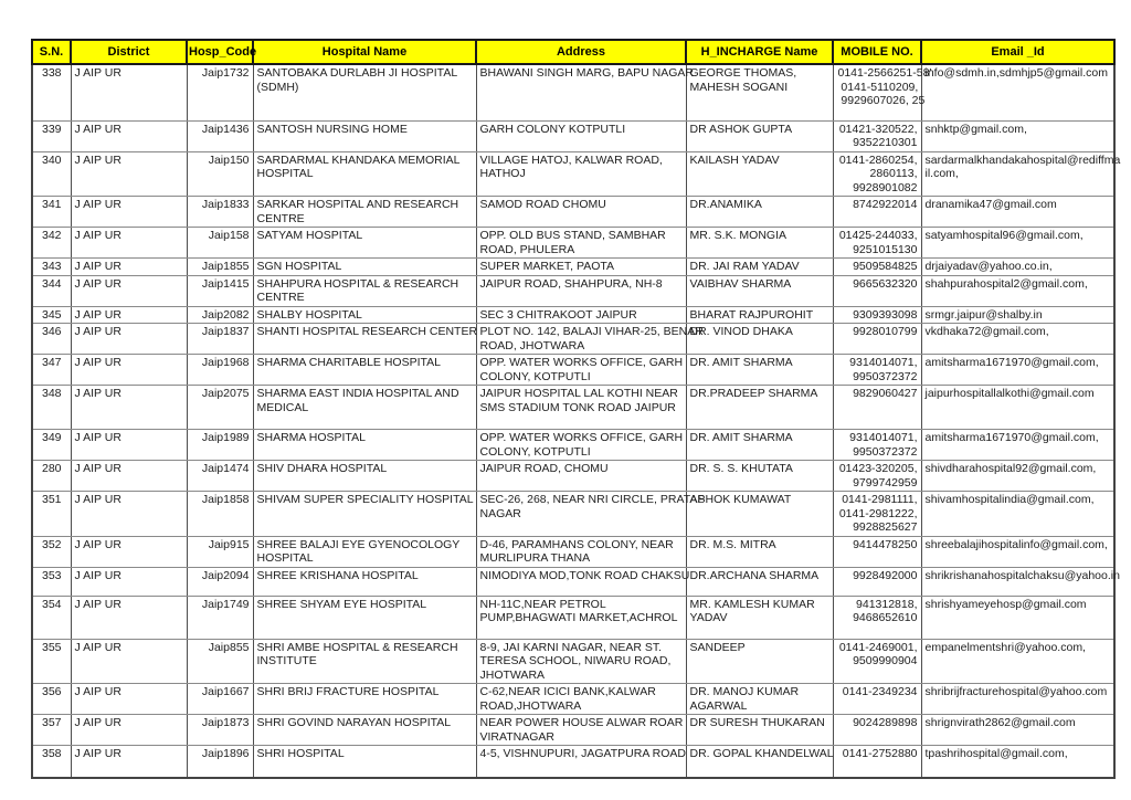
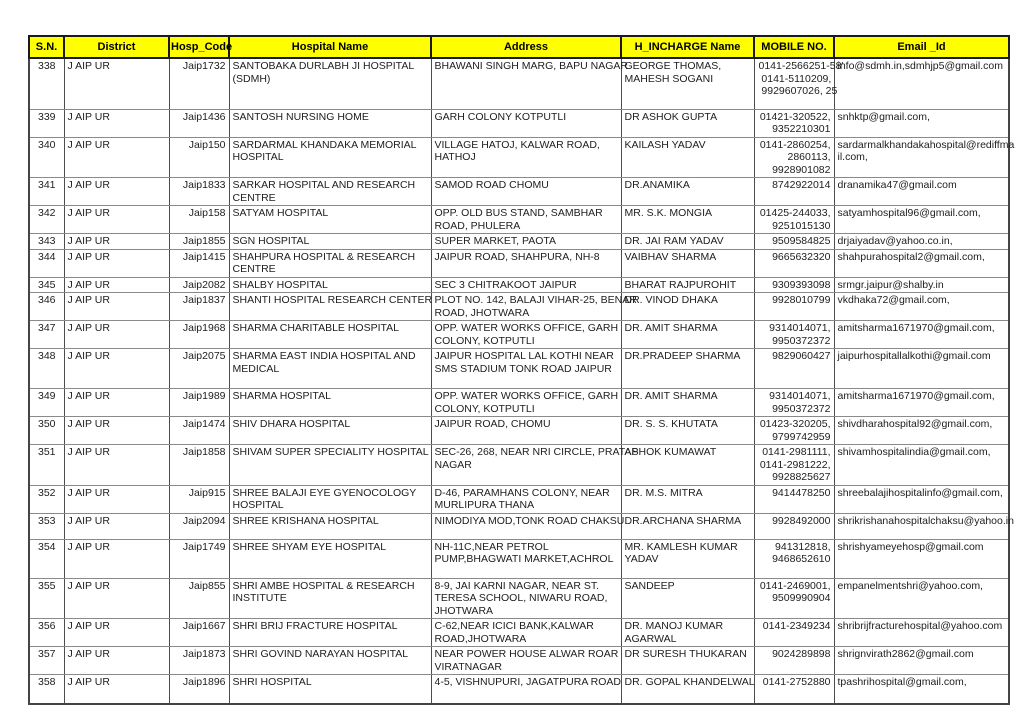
  S.N.	District	Hosp_Code	Hospital Name	Address	H_INCHARGE Name	MOBILE NO.	Email _Id
  338	J AIP UR	Jaip1732	SANTOBAKA DURLABH JI HOSPITAL (SDMH)	BHAWANI SINGH MARG, BAPU NAGAR	GEORGE THOMAS, MAHESH SOGANI	0141-2566251-58 0141-5110209, 9929607026, 25	info@sdmh.in,sdmhjp5@gmail.com
  339	J AIP UR	Jaip1436	SANTOSH NURSING HOME	GARH COLONY KOTPUTLI	DR ASHOK GUPTA	01421-320522, 9352210301	snhktp@gmail.com,
  340	J AIP UR	Jaip150	SARDARMAL KHANDAKA MEMORIAL HOSPITAL	VILLAGE HATOJ, KALWAR ROAD, HATHOJ	KAILASH YADAV	0141-2860254, 2860113, 9928901082	sardarmalkhandakahospital@rediffma il.com,
  341	J AIP UR	Jaip1833	SARKAR HOSPITAL AND RESEARCH CENTRE	SAMOD ROAD CHOMU	DR.ANAMIKA	8742922014	dranamika47@gmail.com
  342	J AIP UR	Jaip158	SATYAM HOSPITAL	OPP. OLD BUS STAND, SAMBHAR ROAD, PHULERA	MR. S.K. MONGIA	01425-244033, 9251015130	satyamhospital96@gmail.com,
  343	J AIP UR	Jaip1855	SGN HOSPITAL	SUPER MARKET, PAOTA	DR. JAI RAM YADAV	9509584825	drjaiyadav@yahoo.co.in,
  344	J AIP UR	Jaip1415	SHAHPURA HOSPITAL & RESEARCH CENTRE	JAIPUR ROAD, SHAHPURA, NH-8	VAIBHAV SHARMA	9665632320	shahpurahospital2@gmail.com,
  345	J AIP UR	Jaip2082	SHALBY HOSPITAL	SEC 3 CHITRAKOOT JAIPUR	BHARAT RAJPUROHIT	9309393098	srmgr.jaipur@shalby.in
  346	J AIP UR	Jaip1837	SHANTI HOSPITAL RESEARCH CENTER	PLOT NO. 142, BALAJI VIHAR-25, BEN ROAD, JHOTWARA	DR. VINOD DHAKA	9928010799	vkdhaka72@gmail.com,
  347	J AIP UR	Jaip1968	SHARMA CHARITABLE HOSPITAL	OPP. WATER WORKS OFFICE, GARH COLONY, KOTPUTLI	DR. AMIT SHARMA	9314014071, 9950372372	amitsharma1671970@gmail.com,
  348	J AIP UR	Jaip2075	SHARMA EAST INDIA HOSPITAL AND MEDICAL	JAIPUR HOSPITAL LAL KOTHI NEAR SMS STADIUM TONK ROAD JAIPUR	DR.PRADEEP SHARMA	9829060427	jaipurhospitallalkothi@gmail.com
  349	J AIP UR	Jaip1989	SHARMA HOSPITAL	OPP. WATER WORKS OFFICE, GARH COLONY, KOTPUTLI	DR. AMIT SHARMA	9314014071, 9950372372	amitsharma1671970@gmail.com,
- 280	J AIP UR	Jaip1474	SHIV DHARA HOSPITAL	JAIPUR ROAD, CHOMU	DR. S. S. KHUTATA	01423-320205, 9799742959	shivdharahospital92@gmail.com,
+ 350	J AIP UR	Jaip1474	SHIV DHARA HOSPITAL	JAIPUR ROAD, CHOMU	DR. S. S. KHUTATA	01423-320205, 9799742959	shivdharahospital92@gmail.com,
  351	J AIP UR	Jaip1858	SHIVAM SUPER SPECIALITY HOSPITAL	SEC-26, 268, NEAR NRI CIRCLE, PRAT NAGAR	ASHOK KUMAWAT	0141-2981111, 0141-2981222, 9928825627	shivamhospitalindia@gmail.com,
  352	J AIP UR	Jaip915	SHREE BALAJI EYE GYENOCOLOGY HOSPITAL	D-46, PARAMHANS COLONY, NEAR MURLIPURA THANA	DR. M.S. MITRA	9414478250	shreebalajihospitalinfo@gmail.com,
  353	J AIP UR	Jaip2094	SHREE KRISHANA HOSPITAL	NIMODIYA MOD,TONK ROAD CHAKSU	DR.ARCHANA SHARMA	9928492000	shrikrishanahospitalchaksu@yahoo.in
  354	J AIP UR	Jaip1749	SHREE SHYAM EYE HOSPITAL	NH-11C,NEAR PETROL PUMP,BHAGWATI MARKET,ACHROL	MR. KAMLESH KUMAR YADAV	941312818, 9468652610	shrishyameyehosp@gmail.com
  355	J AIP UR	Jaip855	SHRI AMBE HOSPITAL & RESEARCH INSTITUTE	8-9, JAI KARNI NAGAR, NEAR ST. TERESA SCHOOL, NIWARU ROAD, JHOTWARA	SANDEEP	0141-2469001, 9509990904	empanelmentshri@yahoo.com,
  356	J AIP UR	Jaip1667	SHRI BRIJ FRACTURE HOSPITAL	C-62,NEAR ICICI BANK,KALWAR ROAD,JHOTWARA	DR. MANOJ KUMAR AGARWAL	0141-2349234	shribrijfracturehospital@yahoo.com
  357	J AIP UR	Jaip1873	SHRI GOVIND NARAYAN HOSPITAL	NEAR POWER HOUSE ALWAR ROAR VIRATNAGAR	DR SURESH THUKARAN	9024289898	shrignvirath2862@gmail.com
  358	J AIP UR	Jaip1896	SHRI HOSPITAL	4-5, VISHNUPURI, JAGATPURA ROAD	DR. GOPAL KHANDELWAL	0141-2752880	tpashrihospital@gmail.com,
